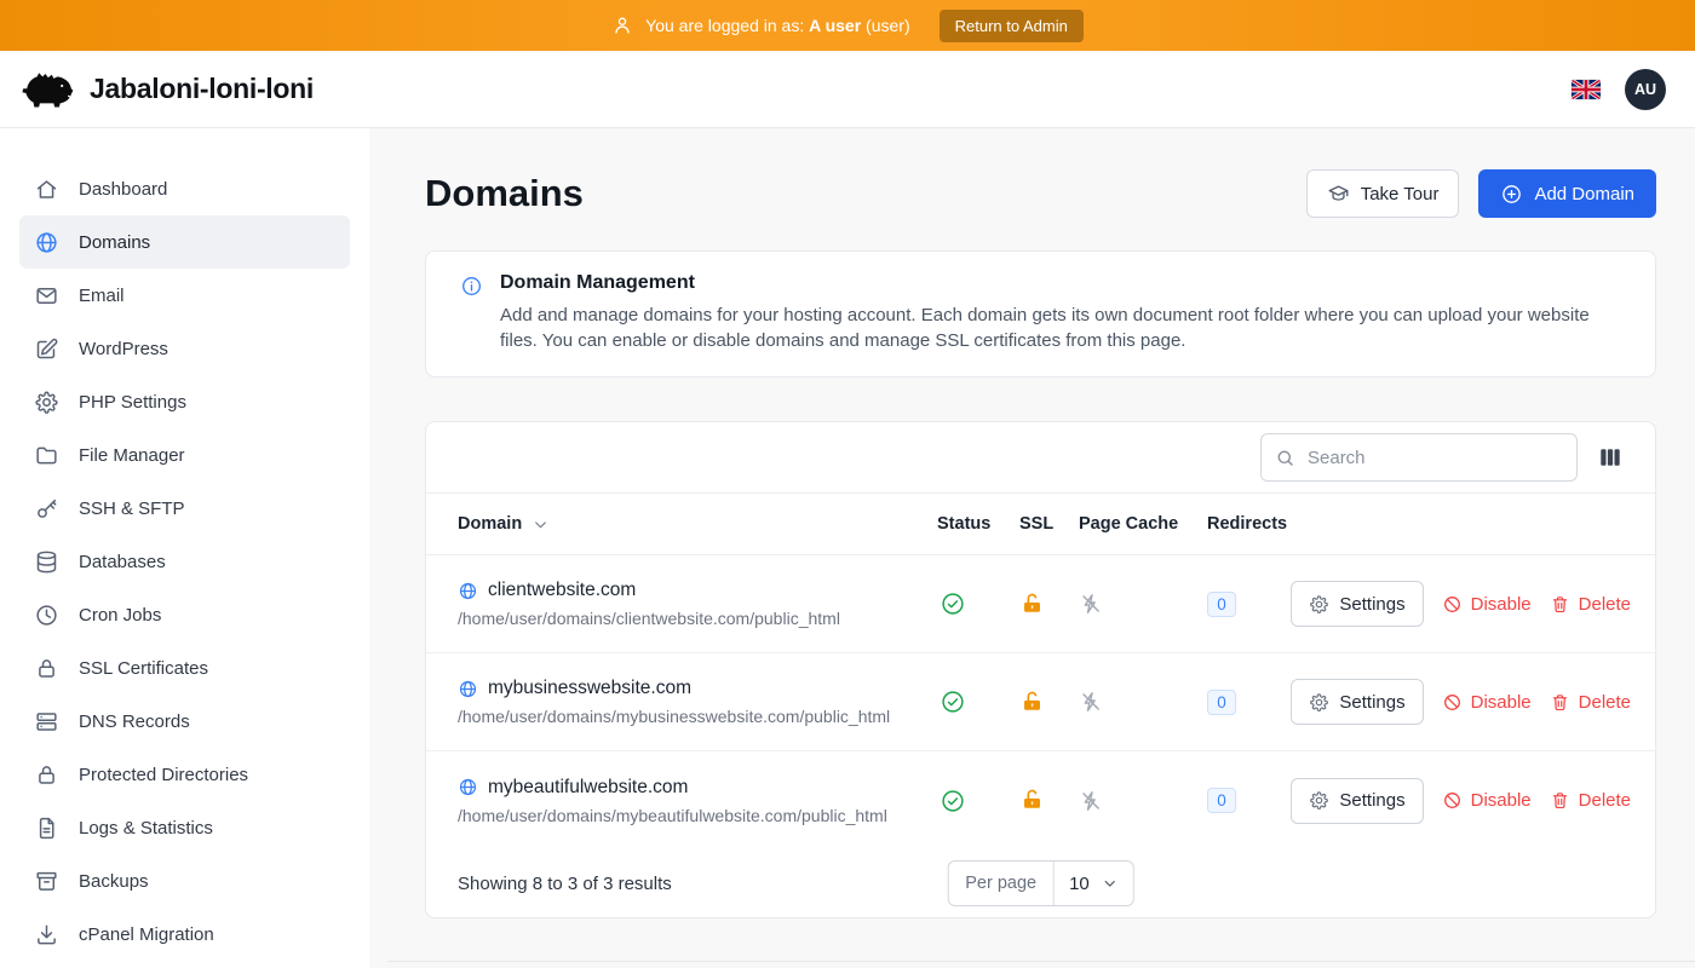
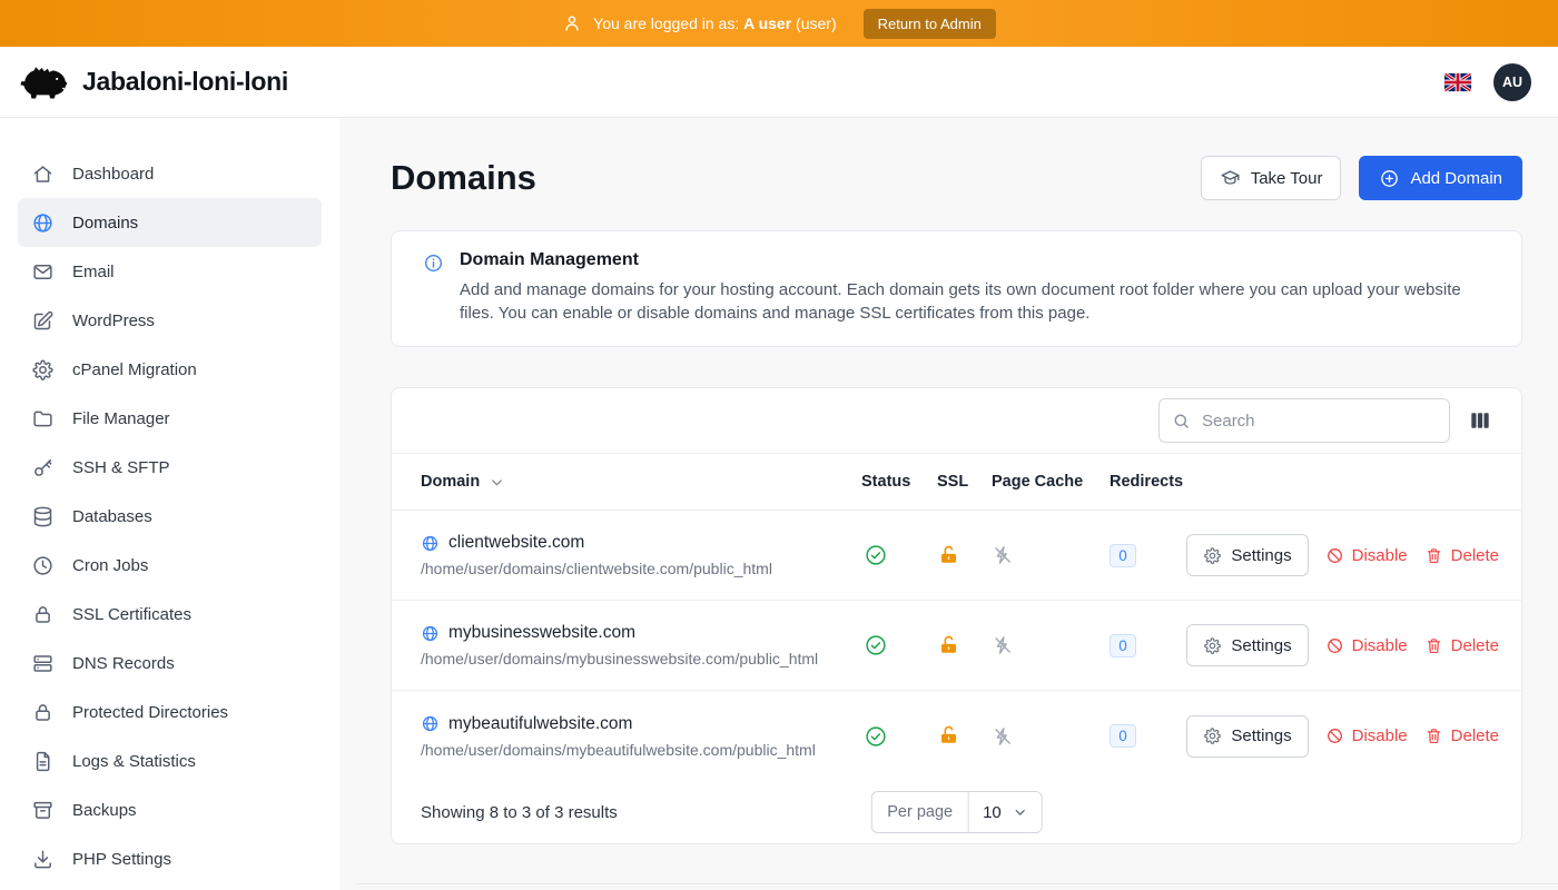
  You are logged in as: A user (user)
  Return to Admin
  Jabaloni-loni-loni
  AU
  Dashboard
  Domains
  Email
  WordPress
- PHP Settings
+ cPanel Migration
  File Manager
  SSH & SFTP
  Databases
  Cron Jobs
  SSL Certificates
  DNS Records
  Protected Directories
  Logs & Statistics
  Backups
- cPanel Migration
+ PHP Settings
  Domains
  Take Tour
  Add Domain
  Domain Management
  Add and manage domains for your hosting account. Each domain gets its own document root folder where you can upload your website files. You can enable or disable domains and manage SSL certificates from this page.
  Search
  Domain
  Status
  SSL
  Page Cache
  Redirects
  clientwebsite.com
  /home/user/domains/clientwebsite.com/public_html
  0
  Settings
  Disable
  Delete
  mybusinesswebsite.com
  /home/user/domains/mybusinesswebsite.com/public_html
  0
  Settings
  Disable
  Delete
  mybeautifulwebsite.com
  /home/user/domains/mybeautifulwebsite.com/public_html
  0
  Settings
  Disable
  Delete
  Showing 8 to 3 of 3 results
  Per page
  10
